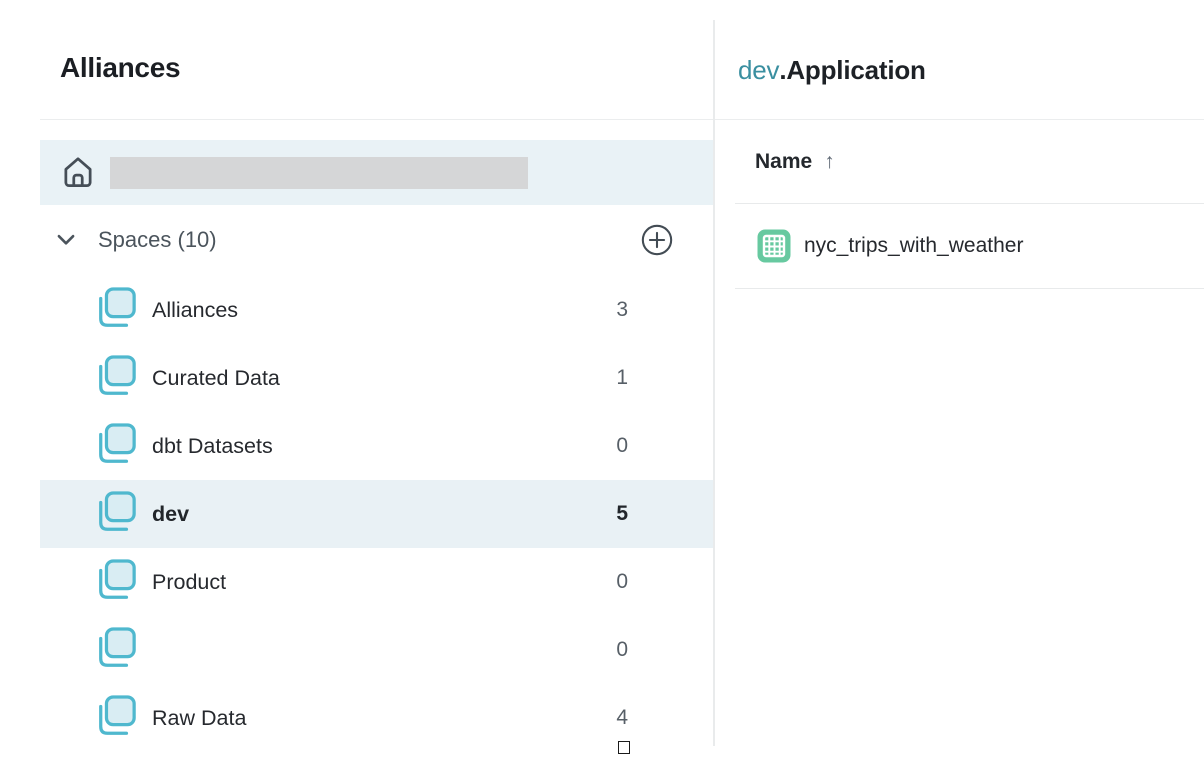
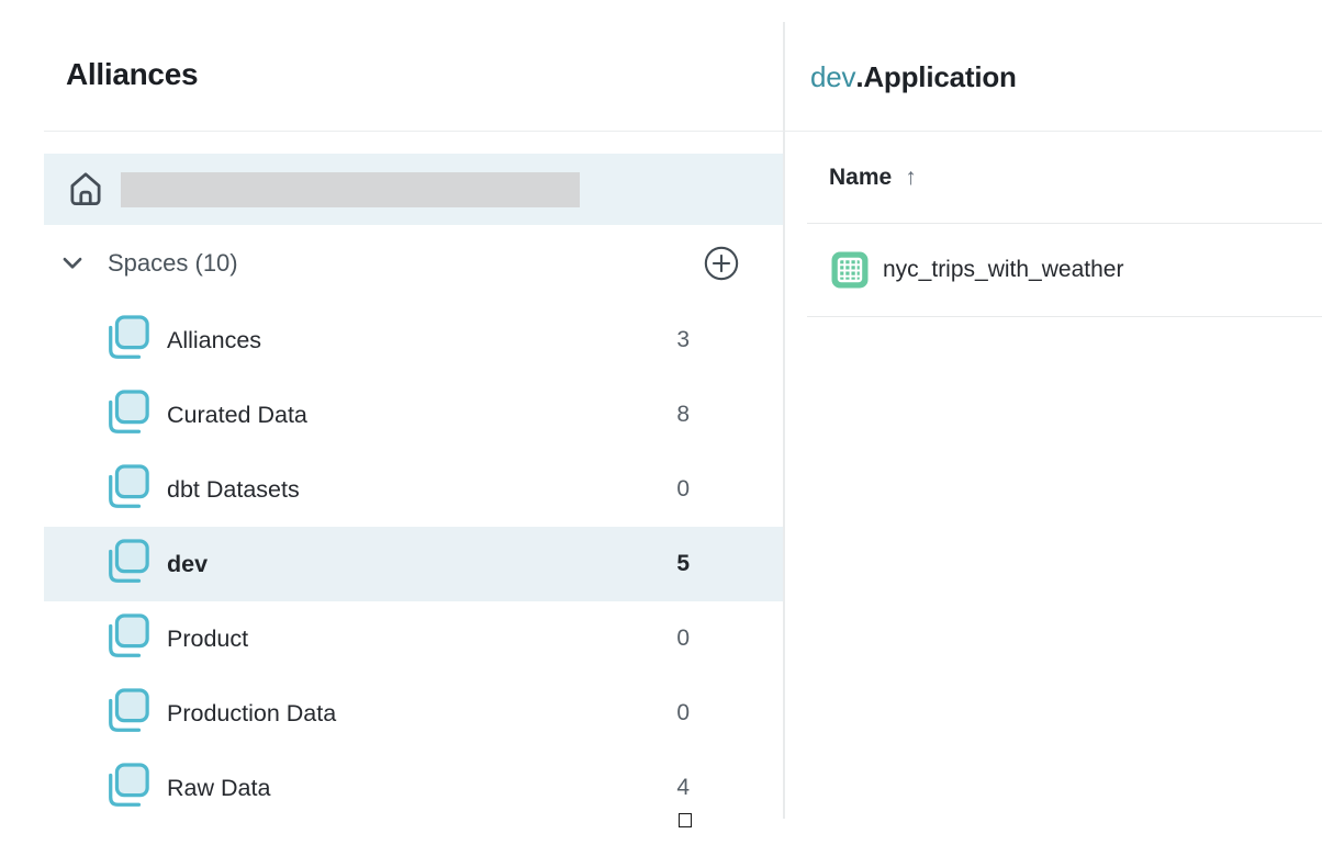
  Alliances
  Spaces (10)
  Alliances
  3
  Curated Data
- 1
+ 8
  dbt Datasets
  0
  dev
  5
  Product
  0
+ Production Data
  0
  Raw Data
  4
  dev.Application
  Name
  ↑
  nyc_trips_with_weather
